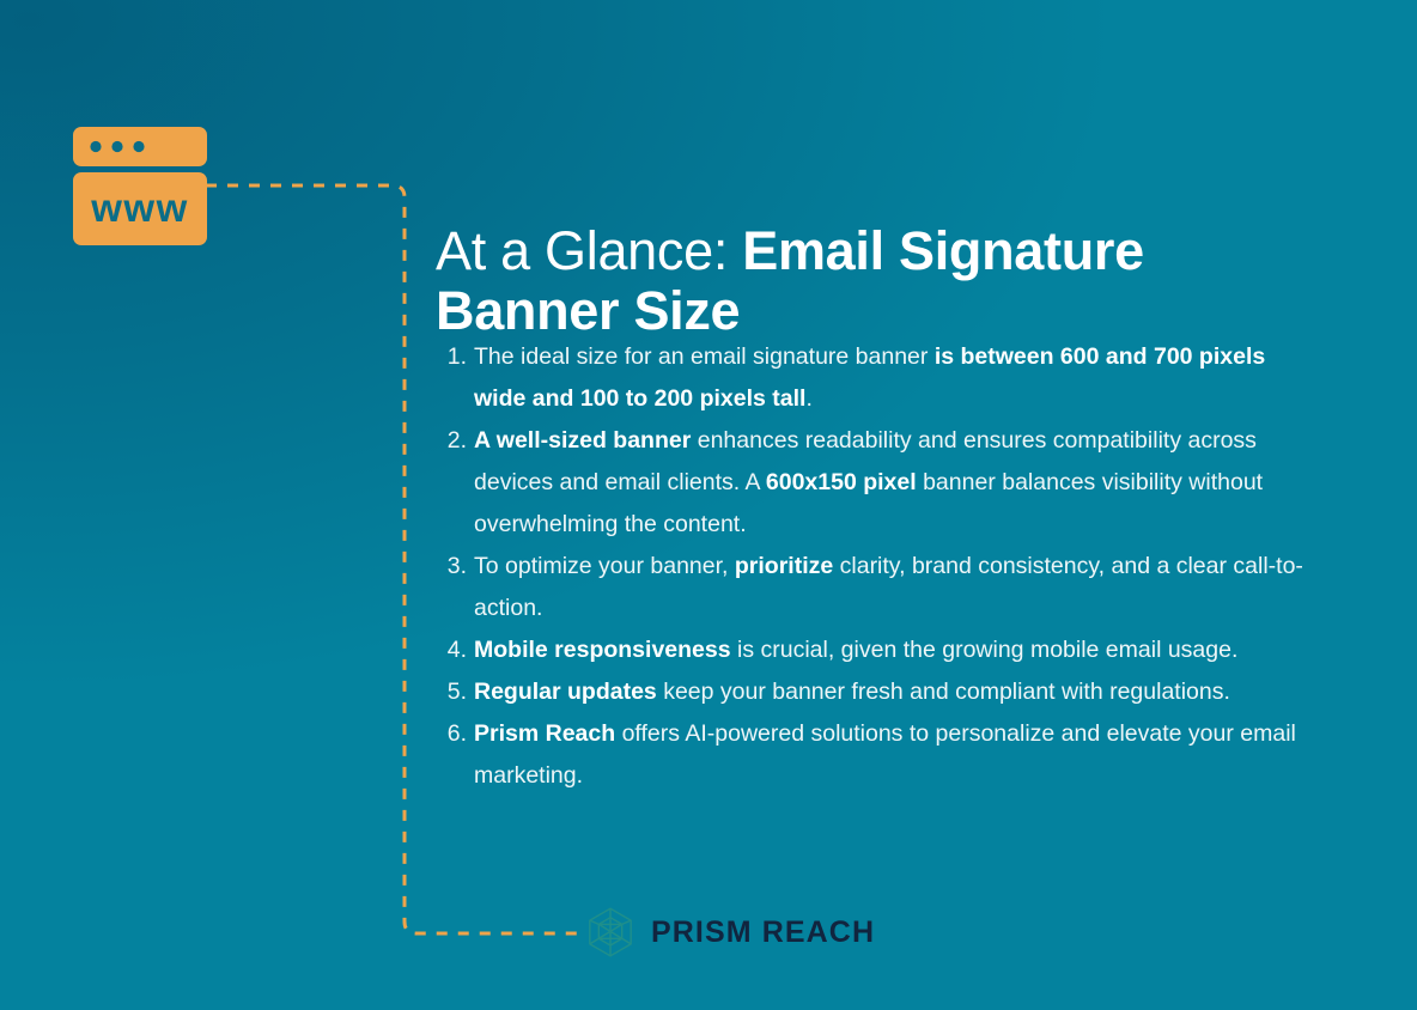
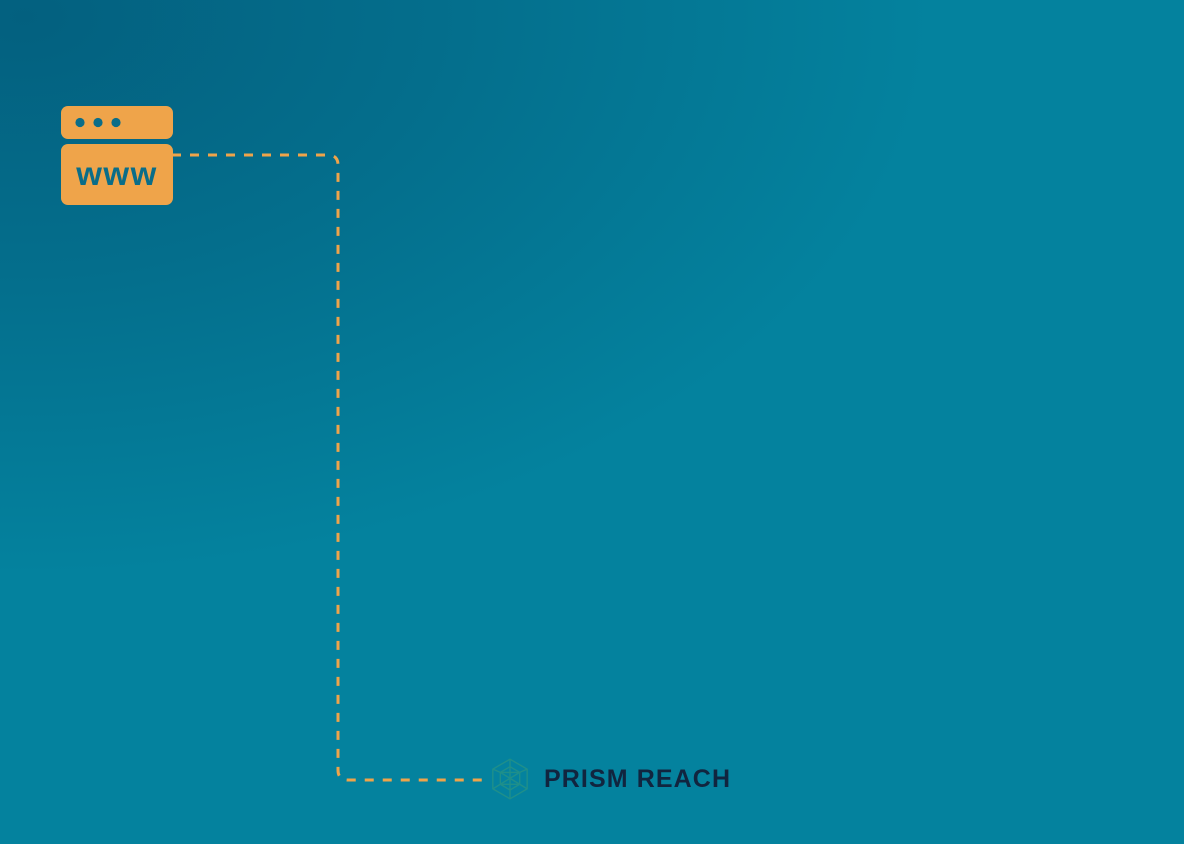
  www
- At a Glance: Email Signature Banner Size
- 1.
- The ideal size for an email signature banner is between 600 and 700 pixels wide and 100 to 200 pixels tall.
- 2.
- A well-sized banner enhances readability and ensures compatibility across devices and email clients. A 600x150 pixel banner balances visibility without overwhelming the content.
- 3.
- To optimize your banner, prioritize clarity, brand consistency, and a clear call-to-action.
- 4.
- Mobile responsiveness is crucial, given the growing mobile email usage.
- 5.
- Regular updates keep your banner fresh and compliant with regulations.
- 6.
- Prism Reach offers AI-powered solutions to personalize and elevate your email marketing.
  PRISM REACH
